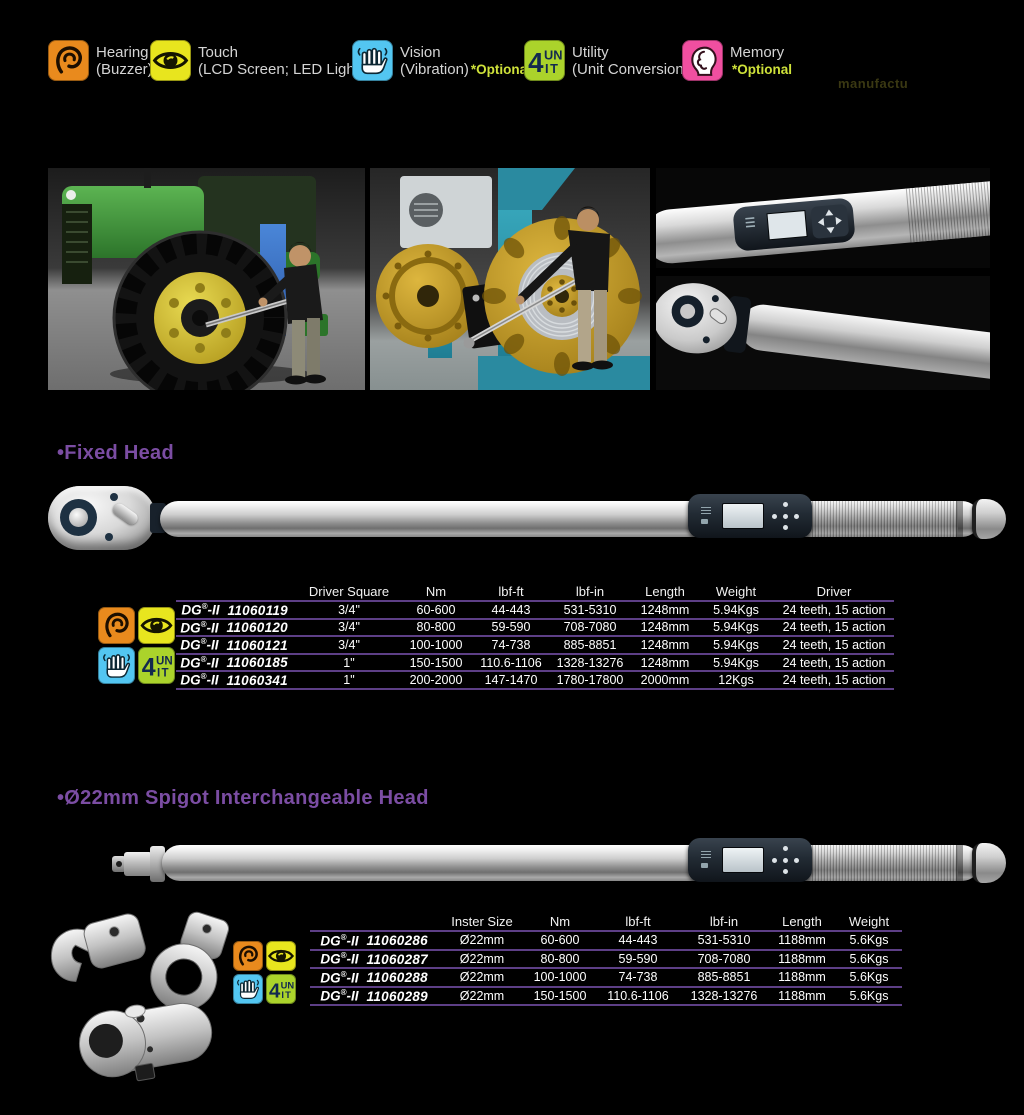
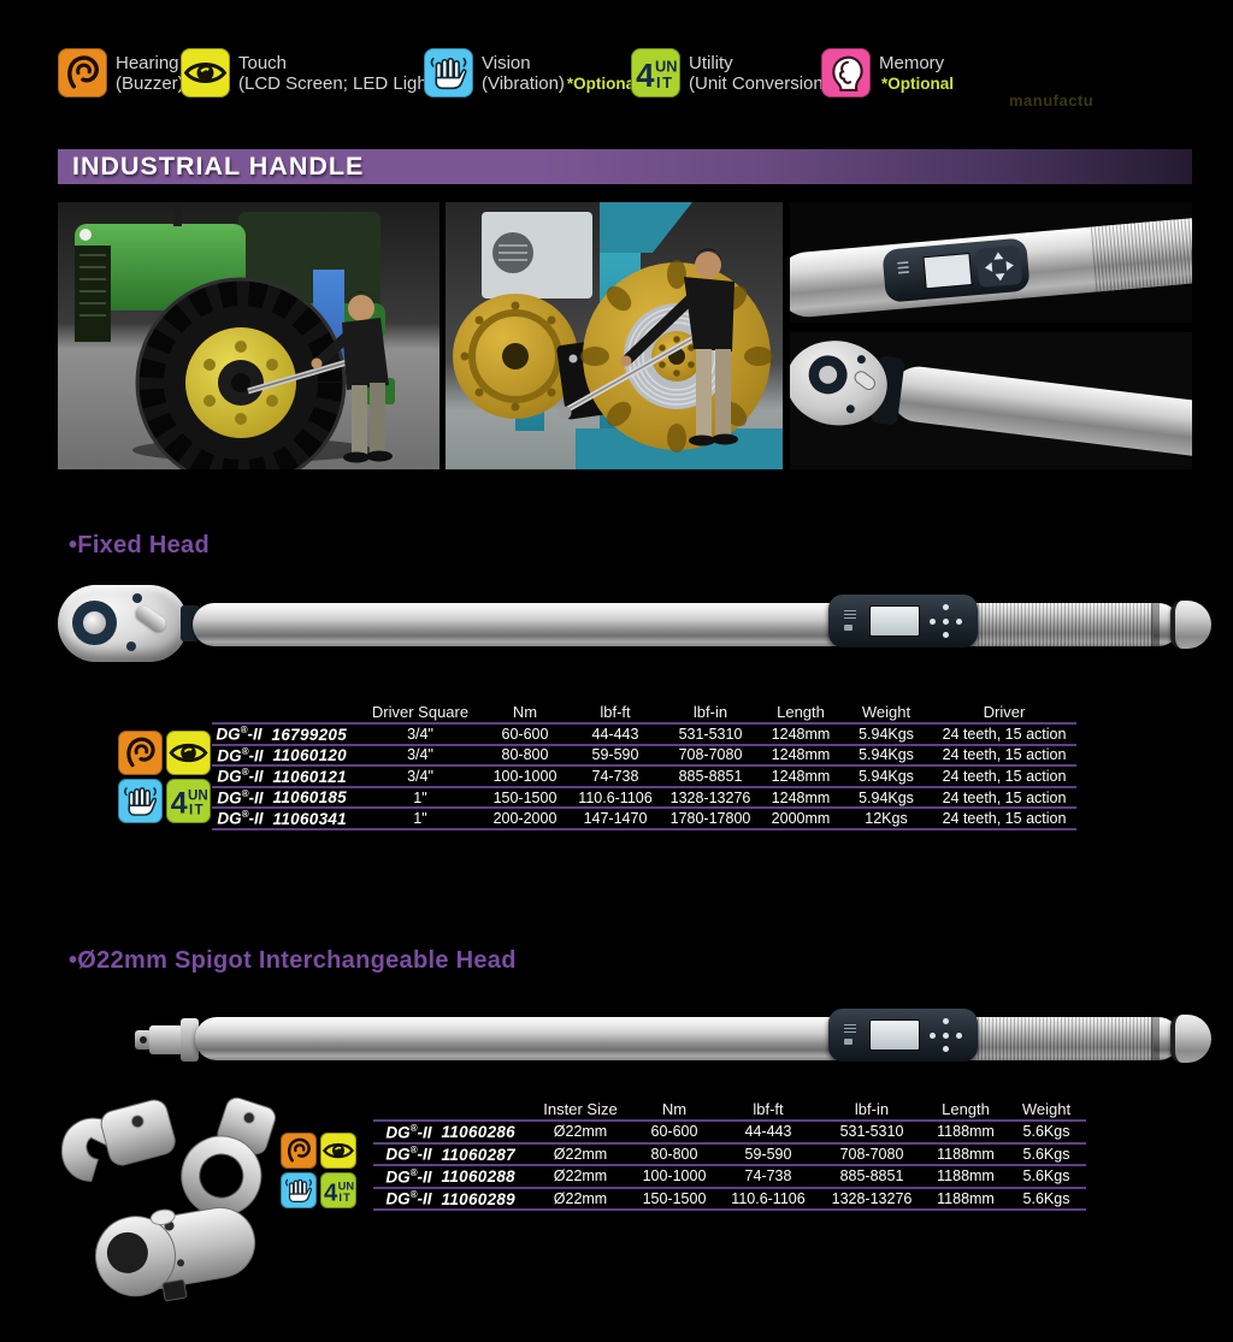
  Hearing
  (Buzzer
  Touch
  (LCD Screen; LED Ligh
  Vision
  (Vibration) *Option
  4
  UN
  IT
  Utility
  (Unit Conversion
  Memory
  *Optional
  manufactu
+ INDUSTRIAL HANDLE
  •Fixed Head
  4
  UN
  IT
  Driver Square
  Nm
  lbf-ft
  lbf-in
  Length
  Weight
  Driver
- DG®-II 11060119
+ DG®-II 16799205
  3/4"
  60-600
  44-443
  531-5310
  1248mm
  5.94Kgs
  24 teeth, 15 action
  DG®-II 11060120
  3/4"
  80-800
  59-590
  708-7080
  1248mm
  5.94Kgs
  24 teeth, 15 action
  DG®-II 11060121
  3/4"
  100-1000
  74-738
  885-8851
  1248mm
  5.94Kgs
  24 teeth, 15 action
  DG®-II 11060185
  1"
  150-1500
  110.6-1106
  1328-13276
  1248mm
  5.94Kgs
  24 teeth, 15 action
  DG®-II 11060341
  1"
  200-2000
  147-1470
  1780-17800
  2000mm
  12Kgs
  24 teeth, 15 action
  •Ø22mm Spigot Interchangeable Head
  4
  UN
  IT
  Inster Size
  Nm
  lbf-ft
  lbf-in
  Length
  Weight
  DG®-II 11060286
  Ø22mm
  60-600
  44-443
  531-5310
  1188mm
  5.6Kgs
  DG®-II 11060287
  Ø22mm
  80-800
  59-590
  708-7080
  1188mm
  5.6Kgs
  DG®-II 11060288
  Ø22mm
  100-1000
  74-738
  885-8851
  1188mm
  5.6Kgs
  DG®-II 11060289
  Ø22mm
  150-1500
  110.6-1106
  1328-13276
  1188mm
  5.6Kgs
